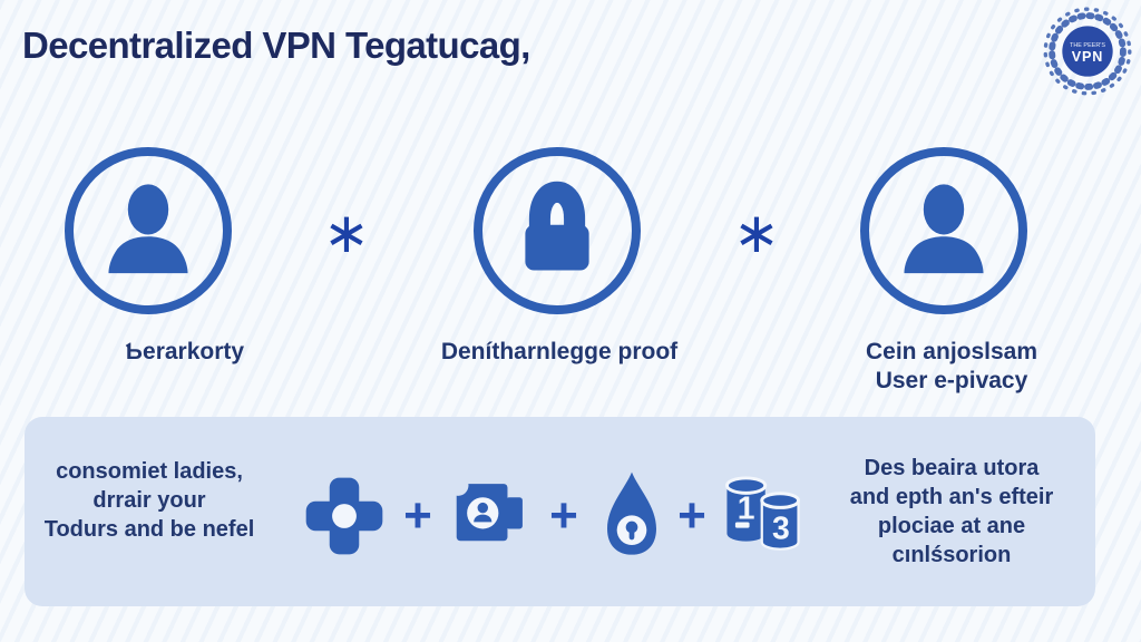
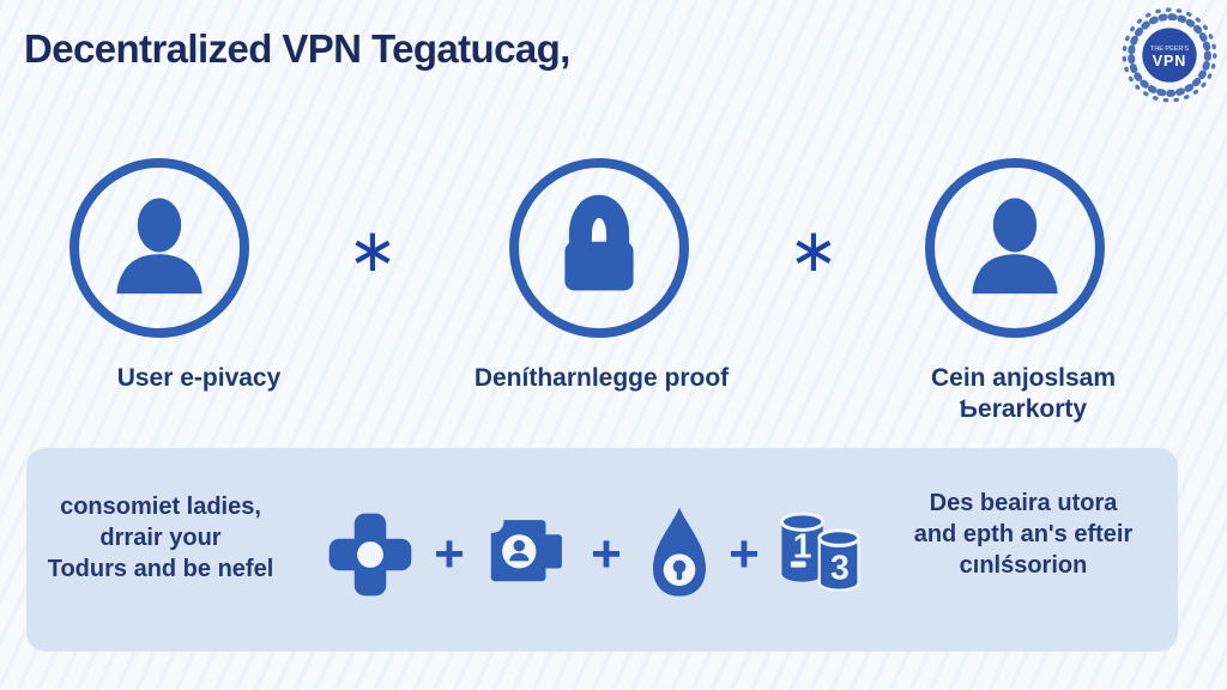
  Decentralized VPN Tegatucag,
  VPN
  ∗
  ∗
- Ƅerarkorty
+ User e-pivacy
  Denítharnlegge proof
  Cein anjoslsam
- User e-pivacy
+ Ƅerarkorty
  consomiet ladies,
  drrair your
  Todurs and be nefel
  +
  +
  +
  1
  3
  Des beaira utora
  and epth an's efteir
- plociae at ane
  cınlśsorion
